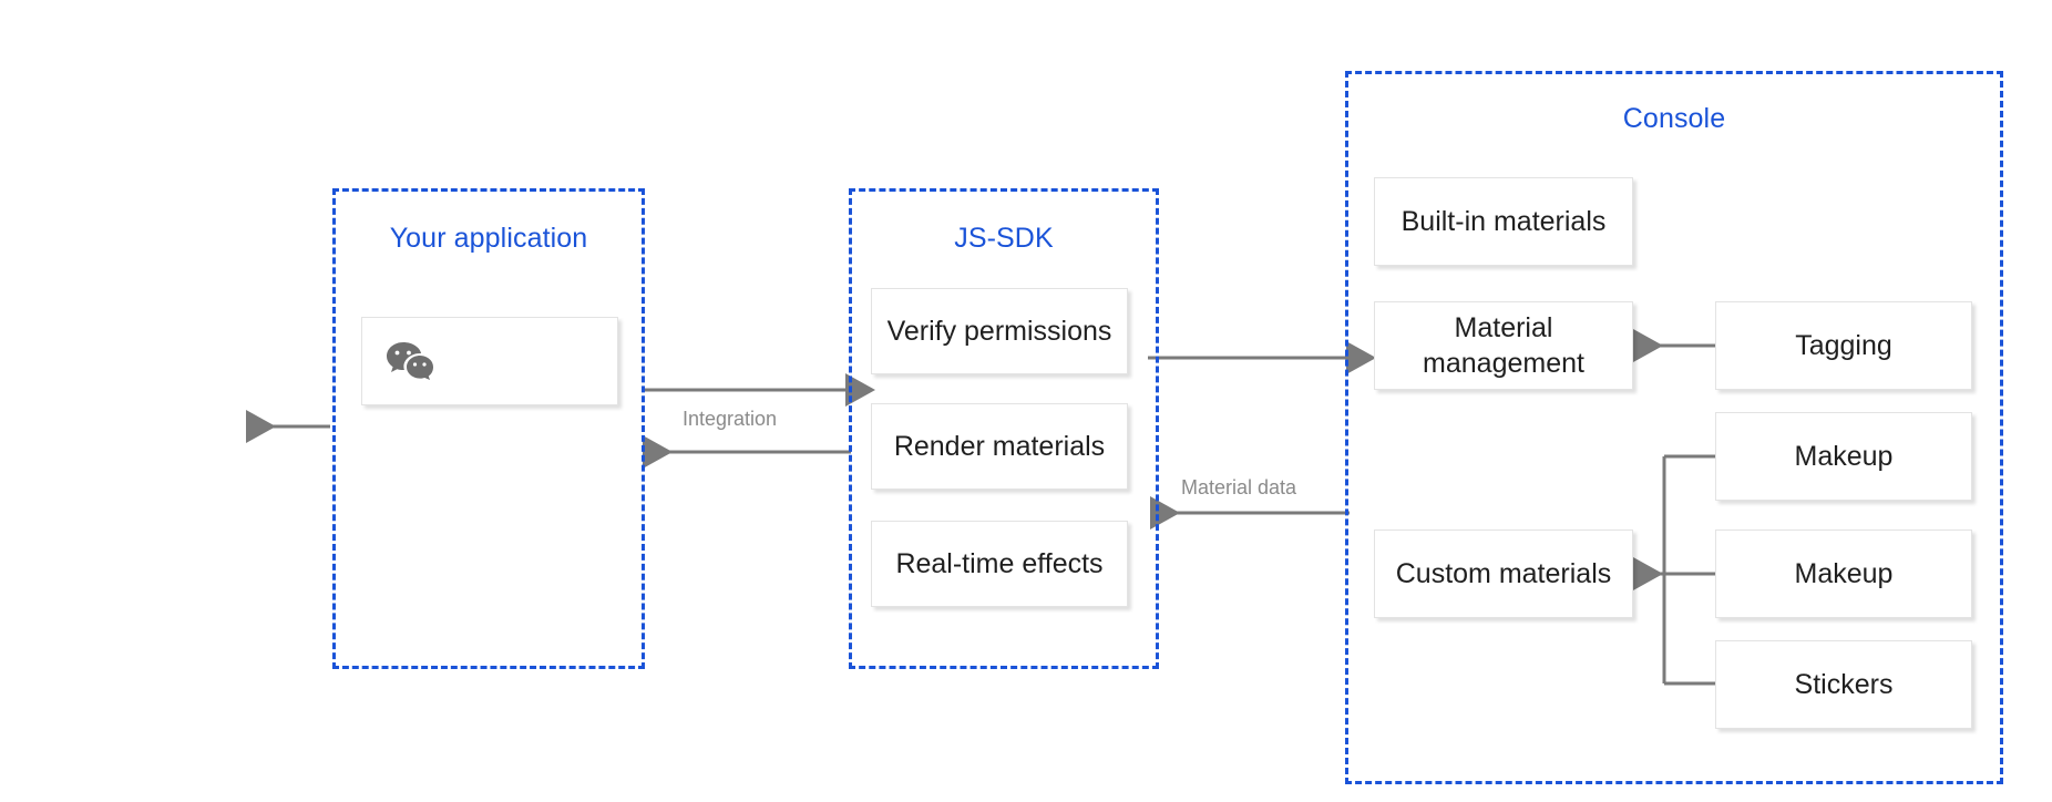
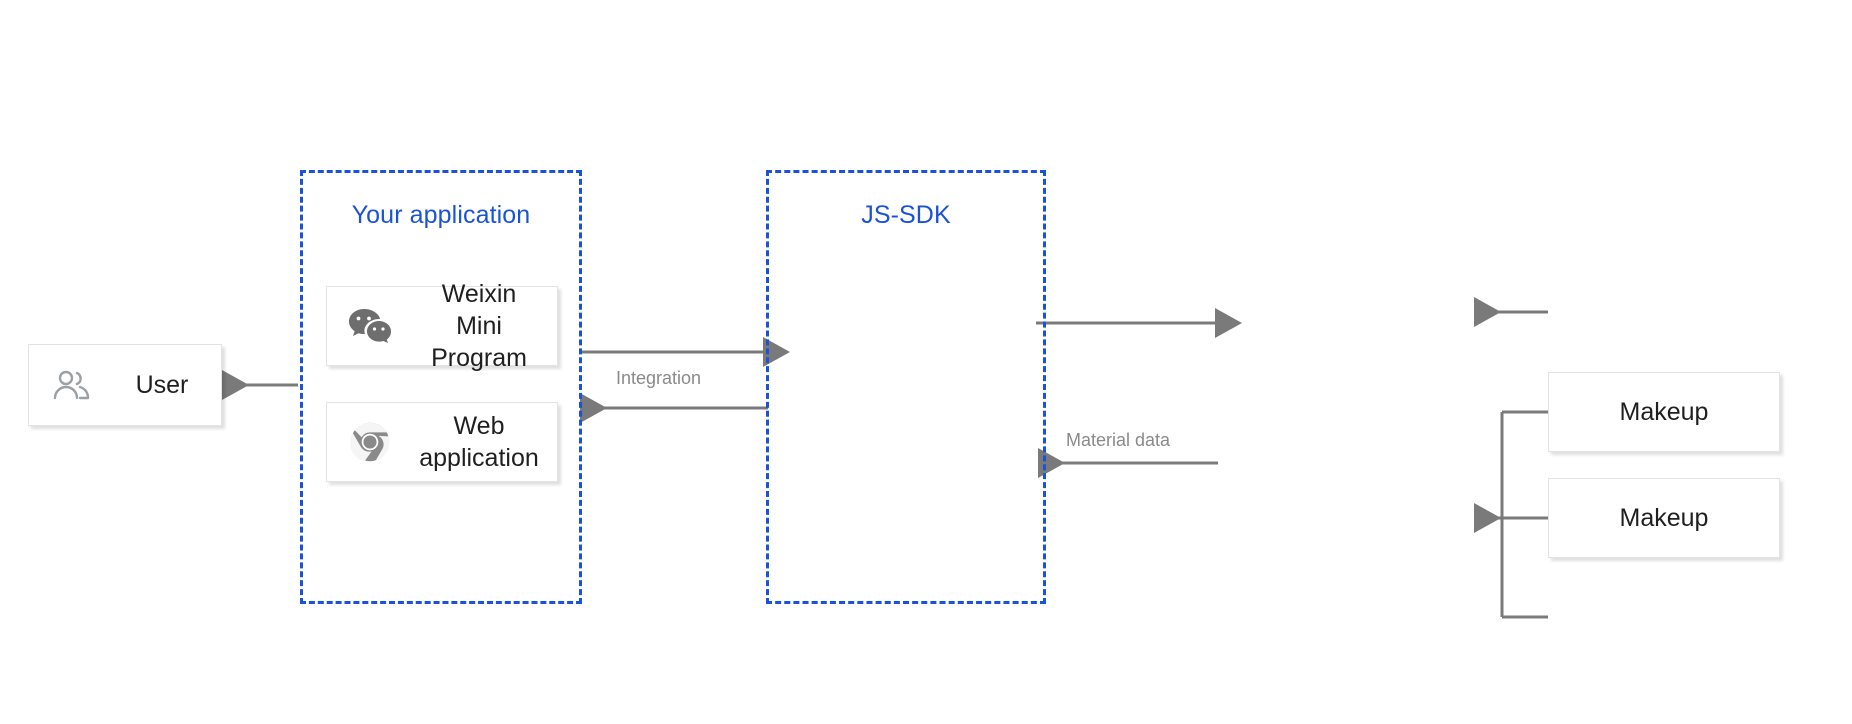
  Integration
  Material data
+ User
  Your application
+ Weixin
+ Mini Program
+ Web
+ application
  JS-SDK
- Verify permissions
- Render materials
- Real-time effects
- Console
- Built-in materials
- Material
- management
- Custom materials
- Tagging
  Makeup
  Makeup
- Stickers
